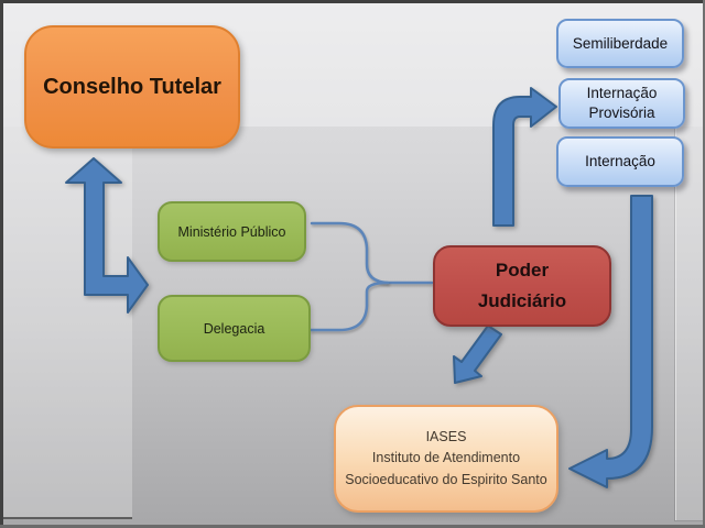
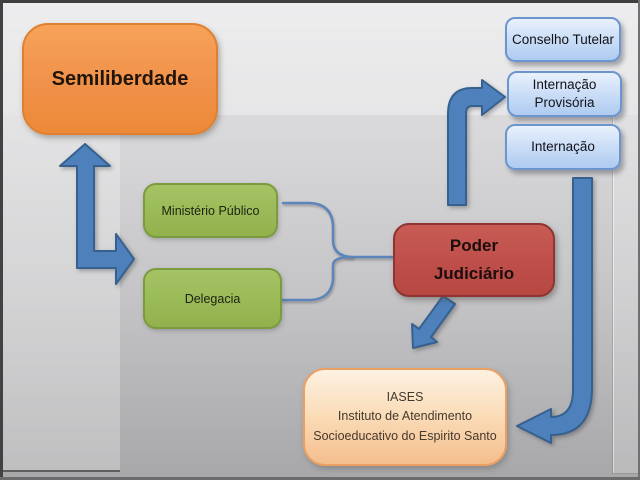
- Conselho Tutelar
+ Semiliberdade
  Ministério Público
  Delegacia
  Poder
  Judiciário
  IASES
  Instituto de Atendimento
  Socioeducativo do Espirito Santo
- Semiliberdade
+ Conselho Tutelar
  Internação
  Provisória
  Internação
